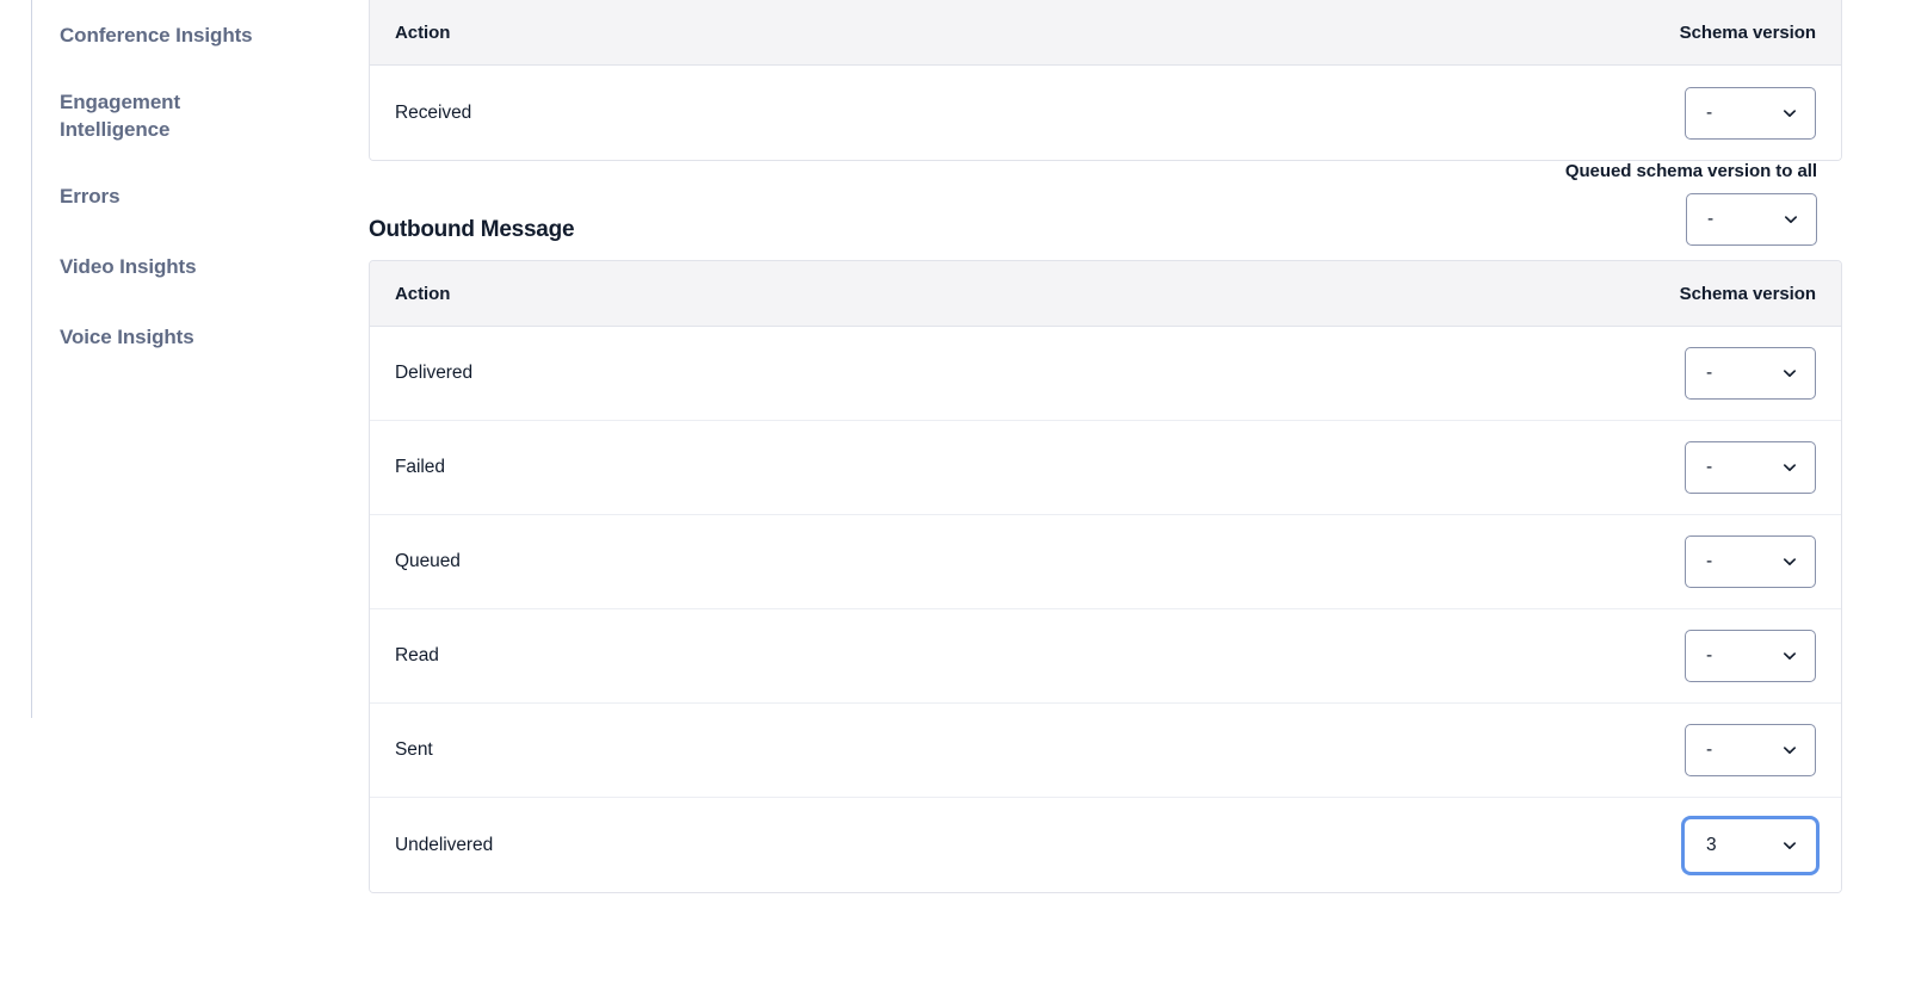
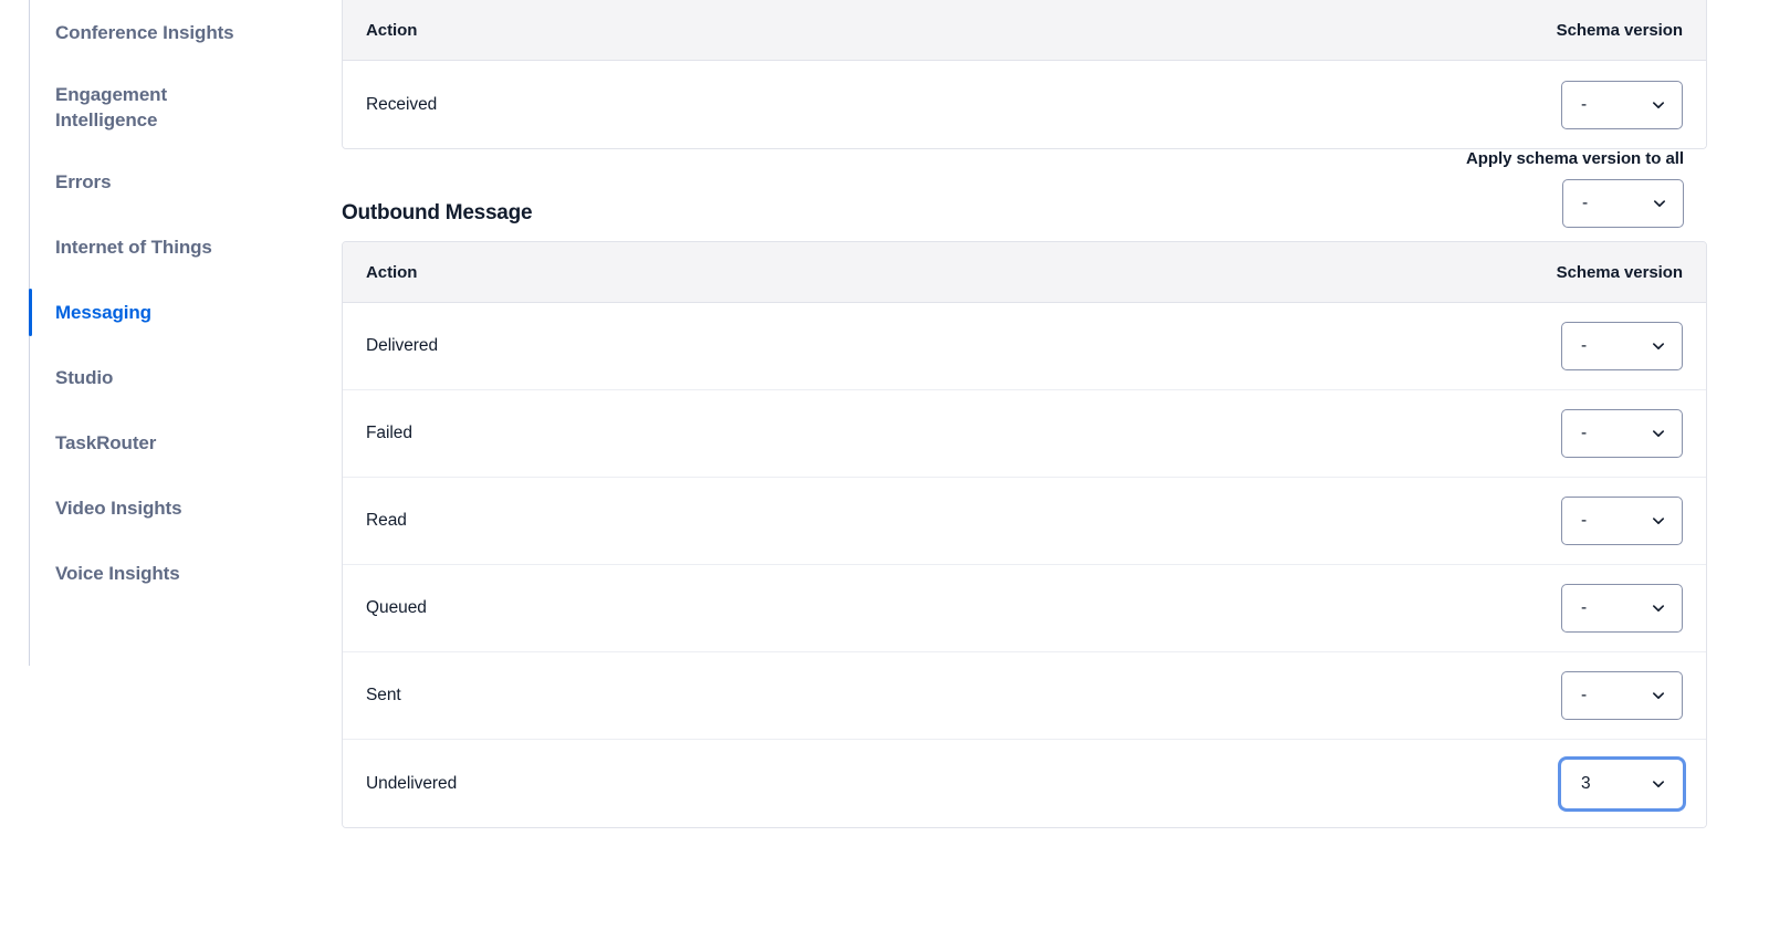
  Conference Insights
  Engagement
  Intelligence
  Errors
+ Internet of Things
+ Messaging
+ Studio
+ TaskRouter
  Video Insights
  Voice Insights
  Action
  Schema version
  Received
  -
- Queued schema version to all
+ Apply schema version to all
  -
  Outbound Message
  Action
  Schema version
  Delivered
  -
  Failed
  -
- Queued
+ Read
  -
- Read
+ Queued
  -
  Sent
  -
  Undelivered
  3
